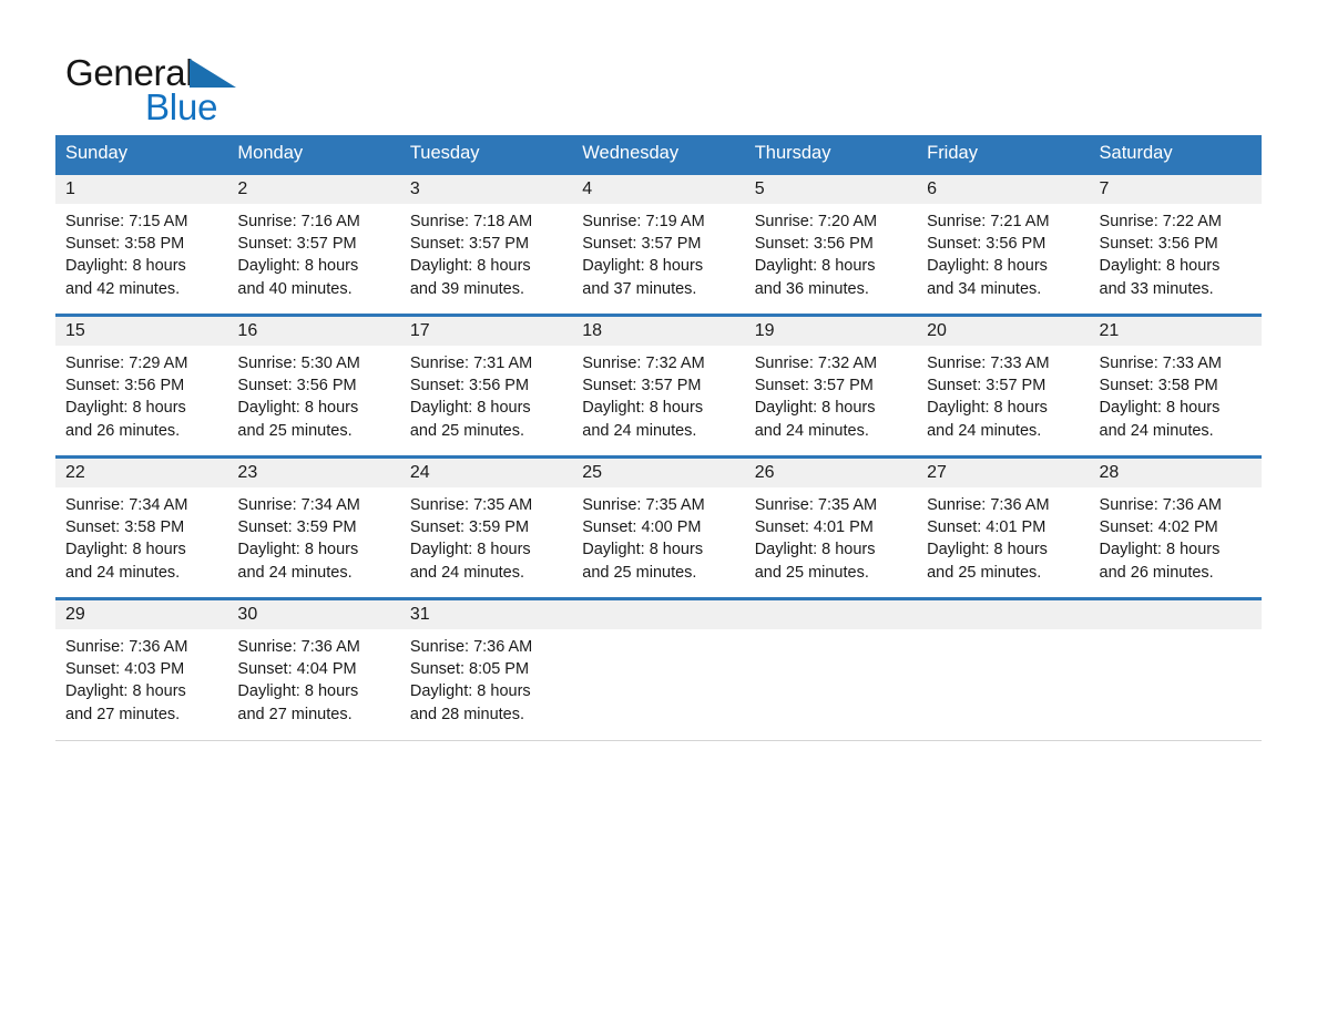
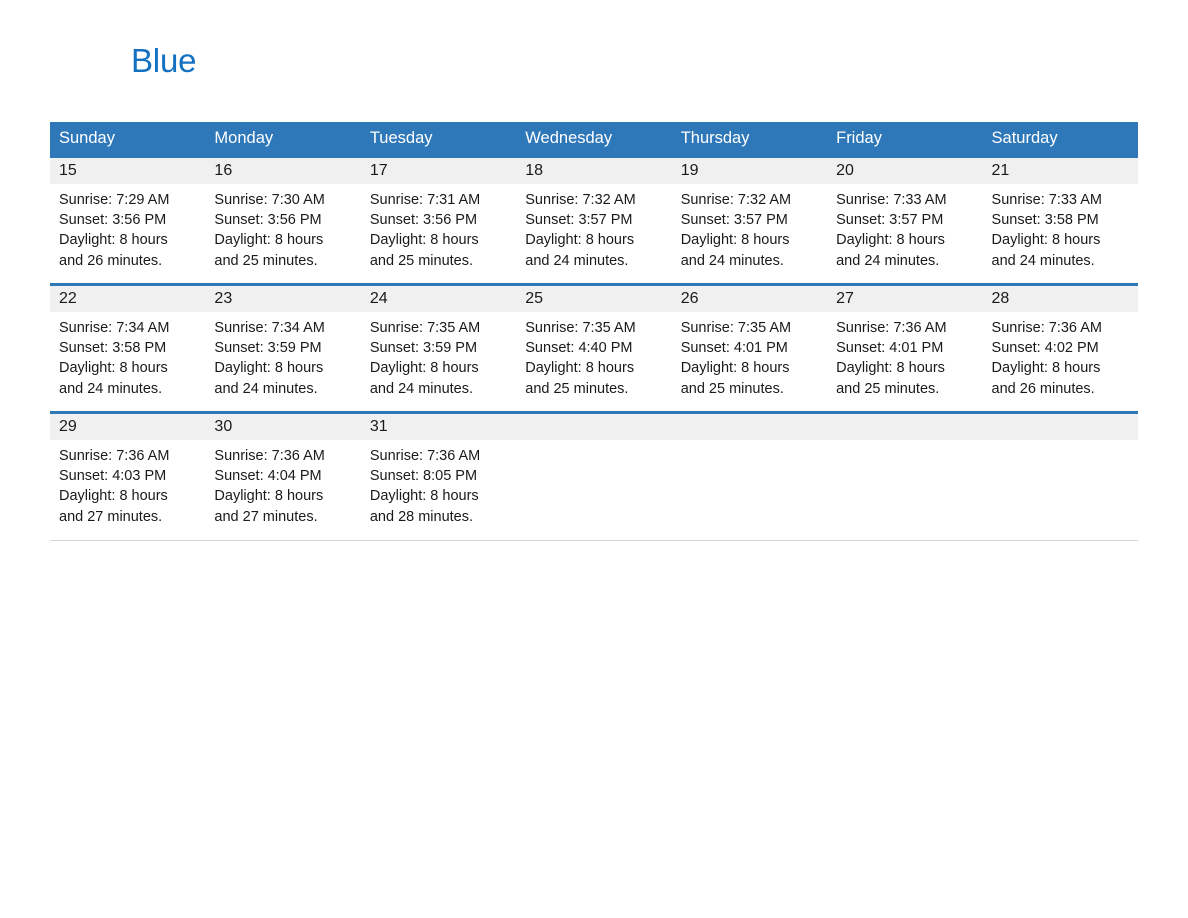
- General
  Blue
  Sunday	Monday	Tuesday	Wednesday	Thursday	Friday	Saturday
- 1 Sunrise: 7:15 AM Sunset: 3:58 PM Daylight: 8 hours and 42 minutes.	2 Sunrise: 7:16 AM Sunset: 3:57 PM Daylight: 8 hours and 40 minutes.	3 Sunrise: 7:18 AM Sunset: 3:57 PM Daylight: 8 hours and 39 minutes.	4 Sunrise: 7:19 AM Sunset: 3:57 PM Daylight: 8 hours and 37 minutes.	5 Sunrise: 7:20 AM Sunset: 3:56 PM Daylight: 8 hours and 36 minutes.	6 Sunrise: 7:21 AM Sunset: 3:56 PM Daylight: 8 hours and 34 minutes.	7 Sunrise: 7:22 AM Sunset: 3:56 PM Daylight: 8 hours and 33 minutes.
- 15 Sunrise: 7:29 AM Sunset: 3:56 PM Daylight: 8 hours and 26 minutes.	16 Sunrise: 5:30 AM Sunset: 3:56 PM Daylight: 8 hours and 25 minutes.	17 Sunrise: 7:31 AM Sunset: 3:56 PM Daylight: 8 hours and 25 minutes.	18 Sunrise: 7:32 AM Sunset: 3:57 PM Daylight: 8 hours and 24 minutes.	19 Sunrise: 7:32 AM Sunset: 3:57 PM Daylight: 8 hours and 24 minutes.	20 Sunrise: 7:33 AM Sunset: 3:57 PM Daylight: 8 hours and 24 minutes.	21 Sunrise: 7:33 AM Sunset: 3:58 PM Daylight: 8 hours and 24 minutes.
+ 15 Sunrise: 7:29 AM Sunset: 3:56 PM Daylight: 8 hours and 26 minutes.	16 Sunrise: 7:30 AM Sunset: 3:56 PM Daylight: 8 hours and 25 minutes.	17 Sunrise: 7:31 AM Sunset: 3:56 PM Daylight: 8 hours and 25 minutes.	18 Sunrise: 7:32 AM Sunset: 3:57 PM Daylight: 8 hours and 24 minutes.	19 Sunrise: 7:32 AM Sunset: 3:57 PM Daylight: 8 hours and 24 minutes.	20 Sunrise: 7:33 AM Sunset: 3:57 PM Daylight: 8 hours and 24 minutes.	21 Sunrise: 7:33 AM Sunset: 3:58 PM Daylight: 8 hours and 24 minutes.
- 22 Sunrise: 7:34 AM Sunset: 3:58 PM Daylight: 8 hours and 24 minutes.	23 Sunrise: 7:34 AM Sunset: 3:59 PM Daylight: 8 hours and 24 minutes.	24 Sunrise: 7:35 AM Sunset: 3:59 PM Daylight: 8 hours and 24 minutes.	25 Sunrise: 7:35 AM Sunset: 4:00 PM Daylight: 8 hours and 25 minutes.	26 Sunrise: 7:35 AM Sunset: 4:01 PM Daylight: 8 hours and 25 minutes.	27 Sunrise: 7:36 AM Sunset: 4:01 PM Daylight: 8 hours and 25 minutes.	28 Sunrise: 7:36 AM Sunset: 4:02 PM Daylight: 8 hours and 26 minutes.
+ 22 Sunrise: 7:34 AM Sunset: 3:58 PM Daylight: 8 hours and 24 minutes.	23 Sunrise: 7:34 AM Sunset: 3:59 PM Daylight: 8 hours and 24 minutes.	24 Sunrise: 7:35 AM Sunset: 3:59 PM Daylight: 8 hours and 24 minutes.	25 Sunrise: 7:35 AM Sunset: 4:40 PM Daylight: 8 hours and 25 minutes.	26 Sunrise: 7:35 AM Sunset: 4:01 PM Daylight: 8 hours and 25 minutes.	27 Sunrise: 7:36 AM Sunset: 4:01 PM Daylight: 8 hours and 25 minutes.	28 Sunrise: 7:36 AM Sunset: 4:02 PM Daylight: 8 hours and 26 minutes.
  29 Sunrise: 7:36 AM Sunset: 4:03 PM Daylight: 8 hours and 27 minutes.	30 Sunrise: 7:36 AM Sunset: 4:04 PM Daylight: 8 hours and 27 minutes.	31 Sunrise: 7:36 AM Sunset: 8:05 PM Daylight: 8 hours and 28 minutes.
